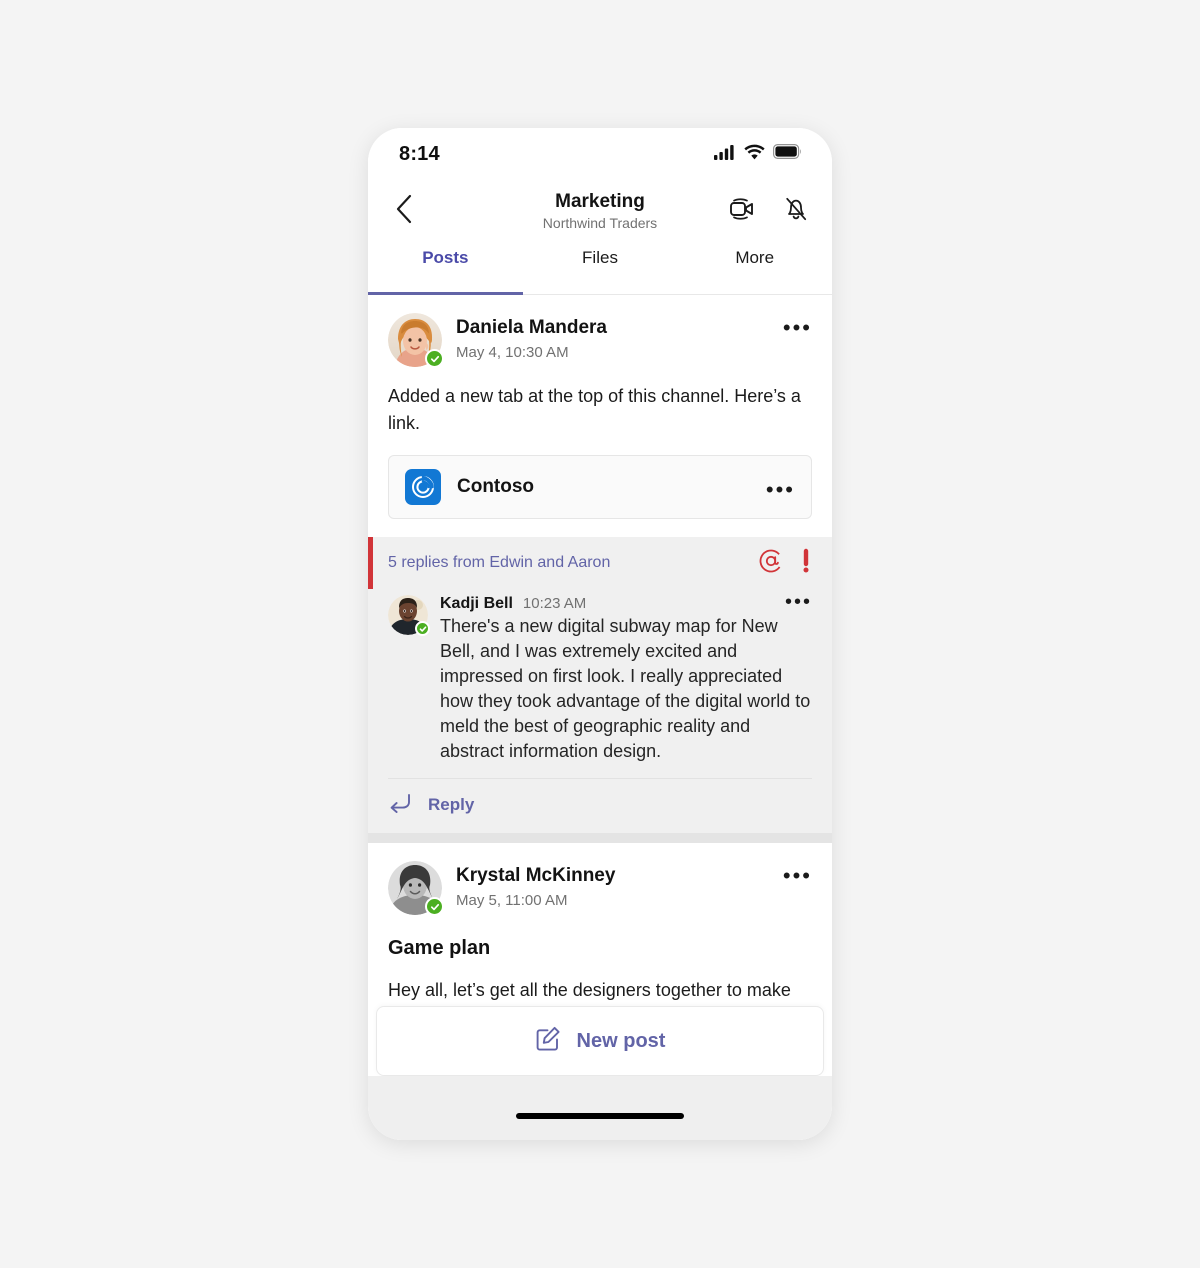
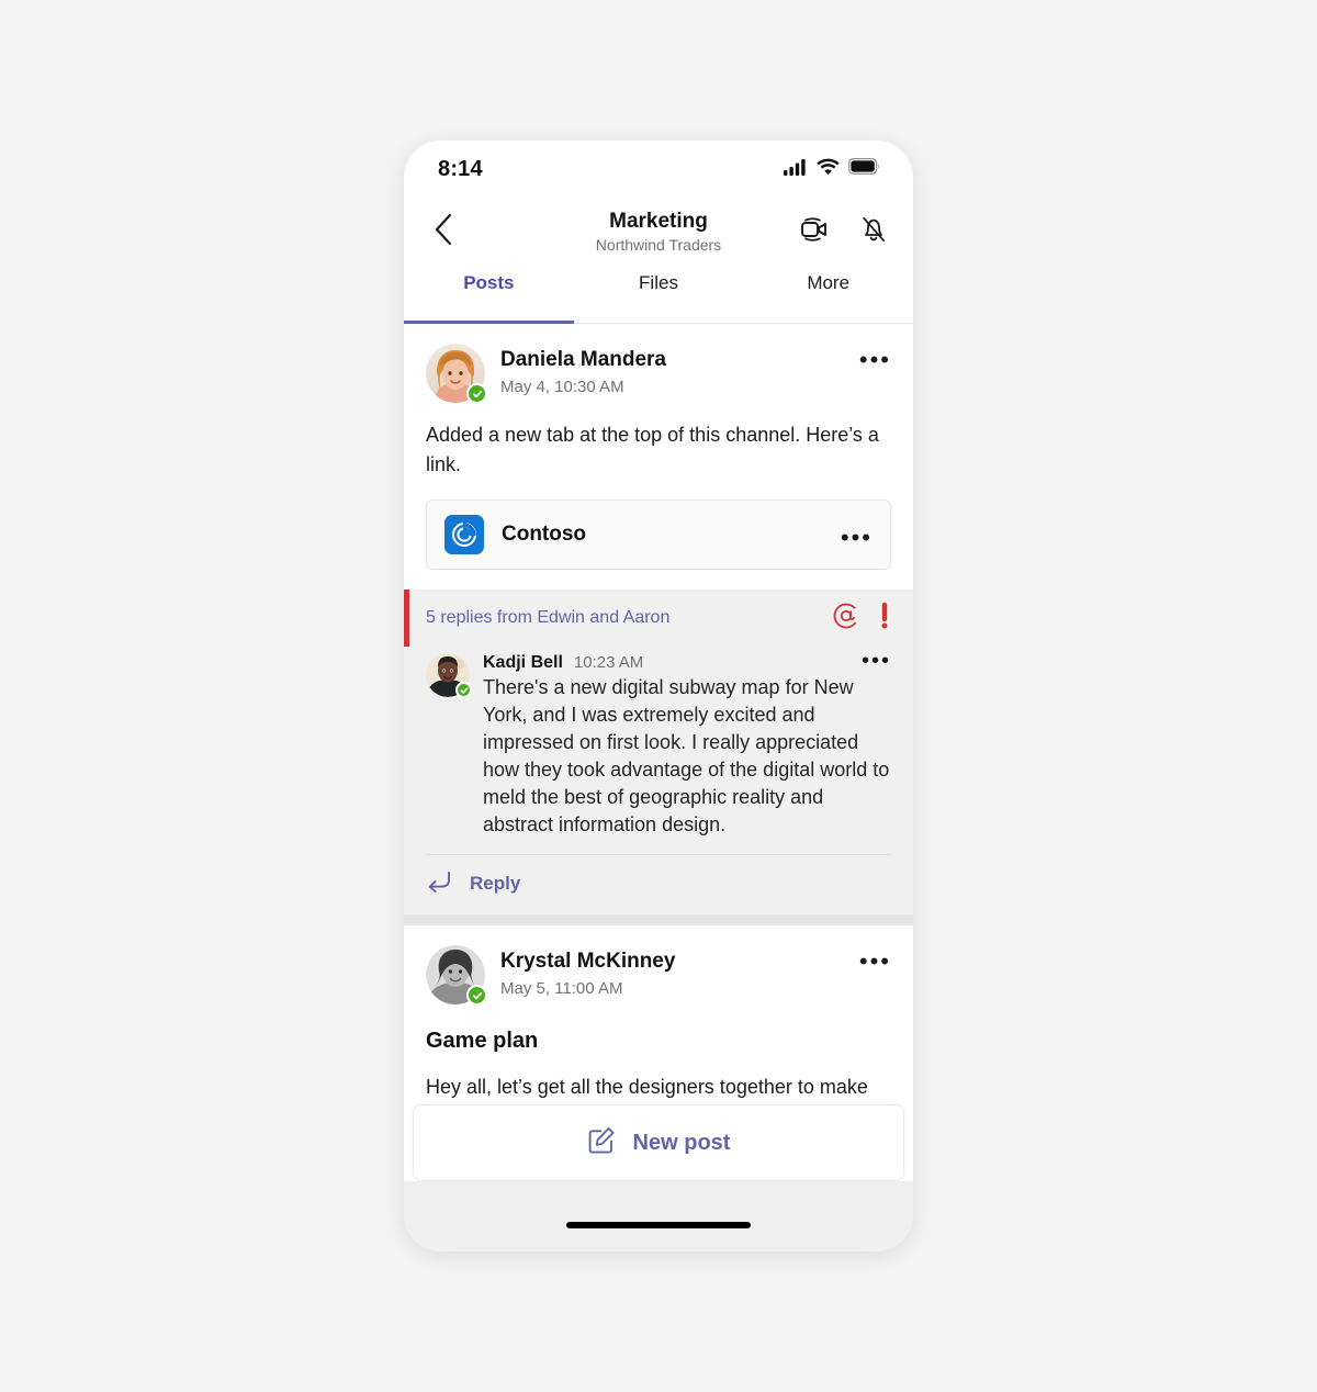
  8:14
  Marketing
  Northwind Traders
  Posts
  Files
  More
  Daniela Mandera
  May 4, 10:30 AM
  •••
  Added a new tab at the top of this channel. Here’s a link.
  Contoso
  •••
  5 replies from Edwin and Aaron
  Kadji Bell
  10:23 AM
  •••
- There's a new digital subway map for New Bell, and I was extremely excited and impressed on first look. I really appreciated how they took advantage of the digital world to meld the best of geographic reality and abstract information design.
+ There's a new digital subway map for New York, and I was extremely excited and impressed on first look. I really appreciated how they took advantage of the digital world to meld the best of geographic reality and abstract information design.
  Reply
  Krystal McKinney
  May 5, 11:00 AM
  •••
  Game plan
  New post
